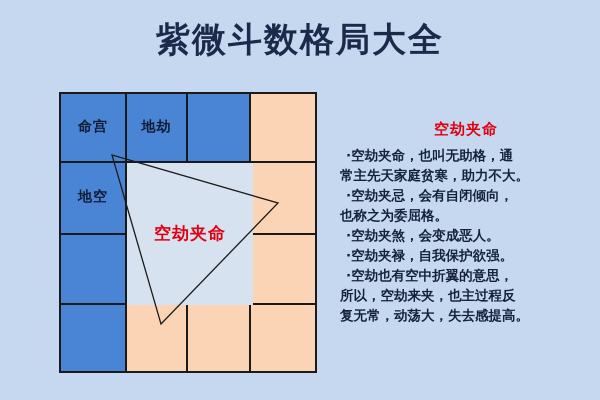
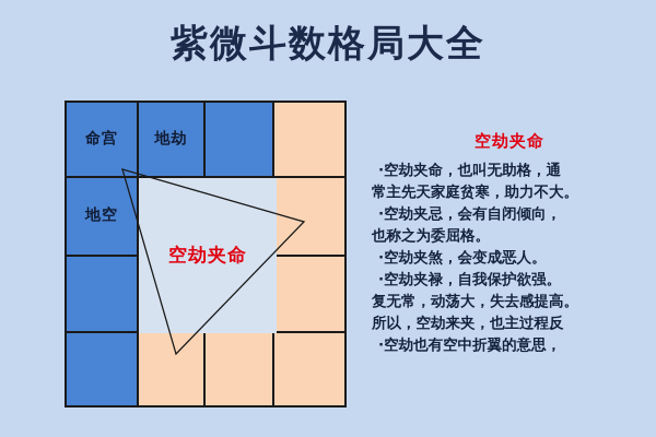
  紫微斗数格局大全
  命宫
  地劫
  地空
  空劫夹命
  空劫夹命
  ·空劫夹命，也叫无助格，通
  常主先天家庭贫寒，助力不大。
  ·空劫夹忌，会有自闭倾向，
  也称之为委屈格。
  ·空劫夹煞，会变成恶人。
  ·空劫夹禄，自我保护欲强。
- ·空劫也有空中折翼的意思，
+ 复无常，动荡大，失去感提高。
  所以，空劫来夹，也主过程反
- 复无常，动荡大，失去感提高。
+ ·空劫也有空中折翼的意思，
